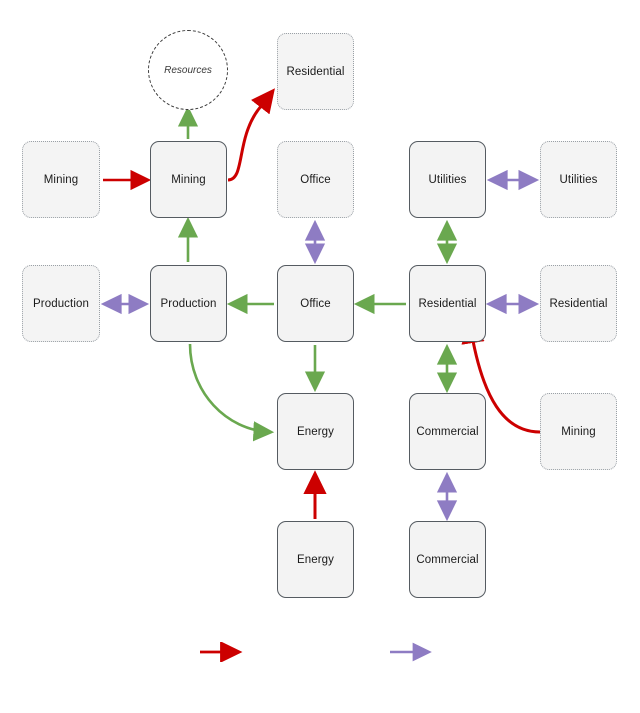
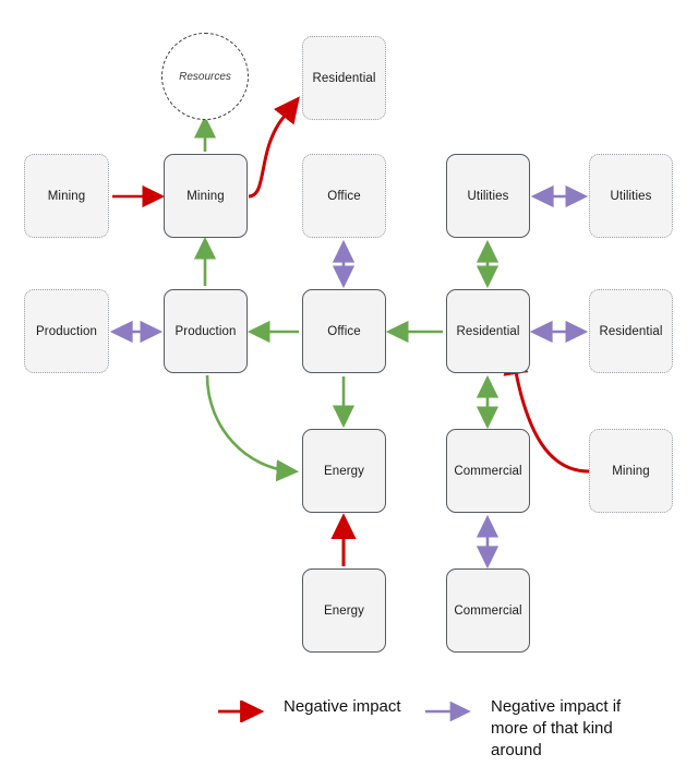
  Resources
  Mining
  Mining
  Residential
  Office
  Utilities
  Utilities
  Production
  Production
  Office
  Residential
  Residential
  Energy
  Commercial
  Mining
  Energy
  Commercial
+ Negative impact
+ Negative impact if more of that kind around
